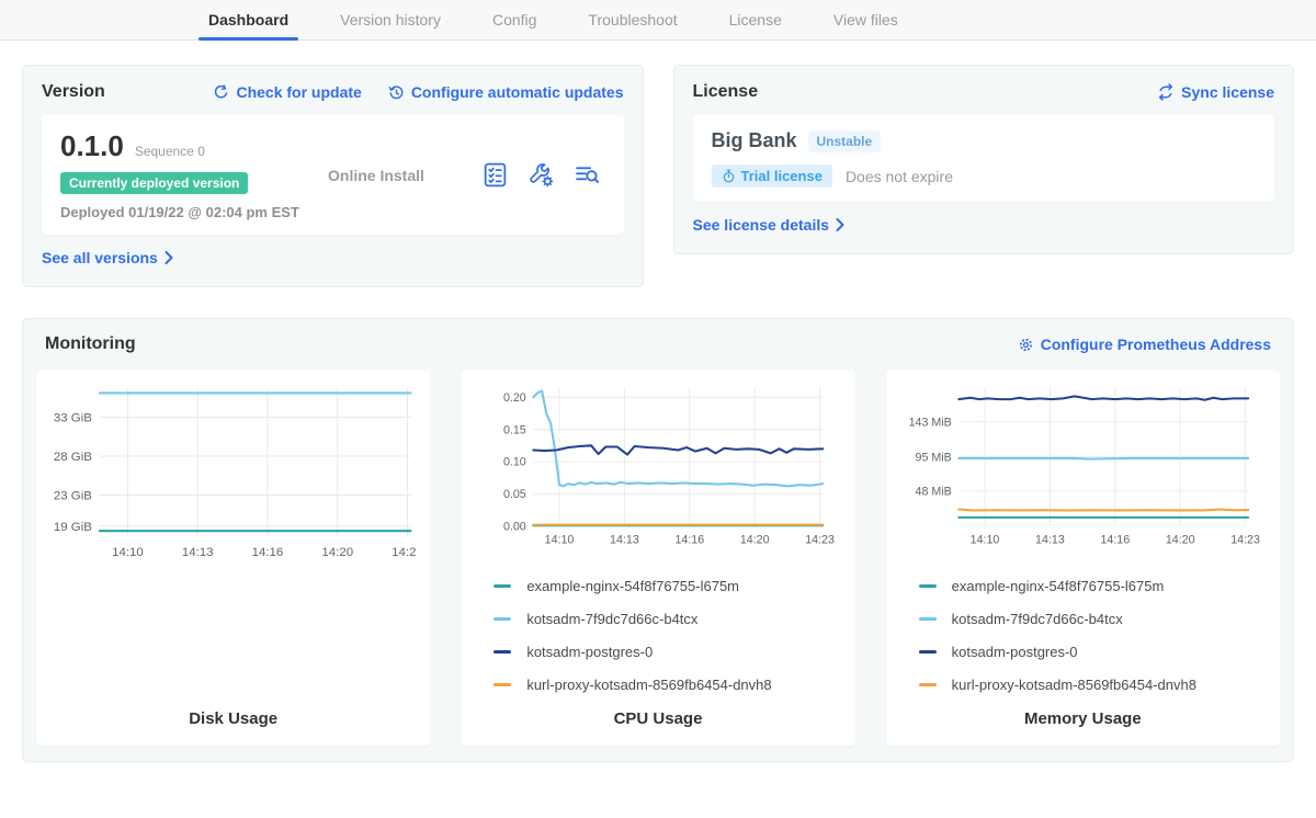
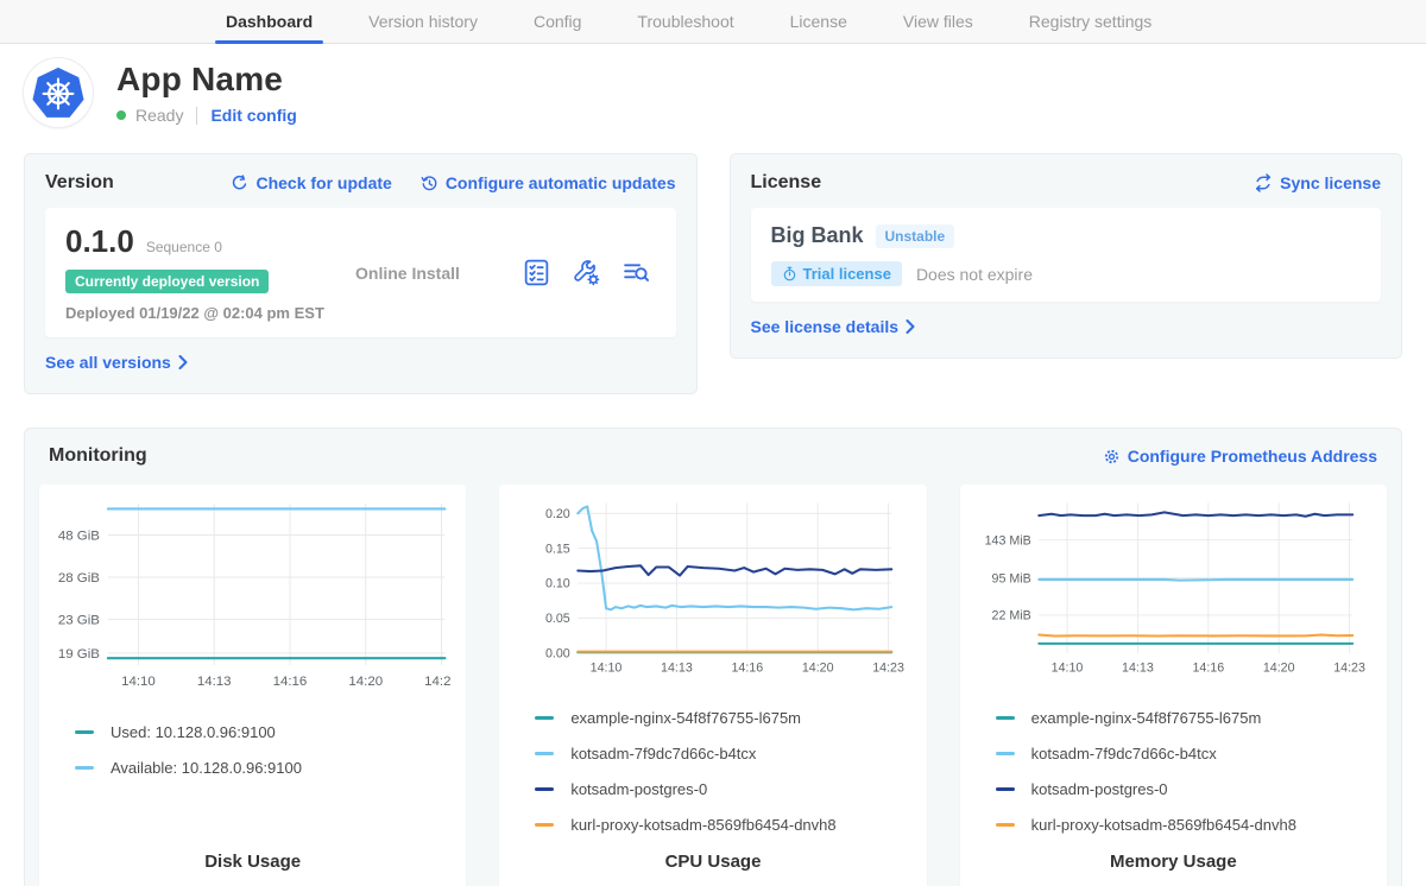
  Dashboard
  Version history
  Config
  Troubleshoot
  License
  View files
+ Registry settings
+ App Name
+ Ready
+ Edit config
  Version
  Check for update
  Configure automatic updates
  0.1.0
  Sequence 0
  Currently deployed version
  Deployed 01/19/22 @ 02:04 pm EST
  Online Install
  See all versions
  License
  Sync license
  Big Bank
  Unstable
  Trial license
  Does not expire
  See license details
  Monitoring
  Configure Prometheus Address
  14:10
  14:13
  14:16
  14:20
  14:2
- 33 GiB
+ 48 GiB
  28 GiB
  23 GiB
  19 GiB
+ Used: 10.128.0.96:9100
+ Available: 10.128.0.96:9100
  Disk Usage
  14:10
  14:13
  14:16
  14:20
  14:23
  0.20
  0.15
  0.10
  0.05
  0.00
  example-nginx-54f8f76755-l675m
  kotsadm-7f9dc7d66c-b4tcx
  kotsadm-postgres-0
  kurl-proxy-kotsadm-8569fb6454-dnvh8
  CPU Usage
  14:10
  14:13
  14:16
  14:20
  14:23
  143 MiB
  95 MiB
- 48 MiB
+ 22 MiB
  example-nginx-54f8f76755-l675m
  kotsadm-7f9dc7d66c-b4tcx
  kotsadm-postgres-0
  kurl-proxy-kotsadm-8569fb6454-dnvh8
  Memory Usage
